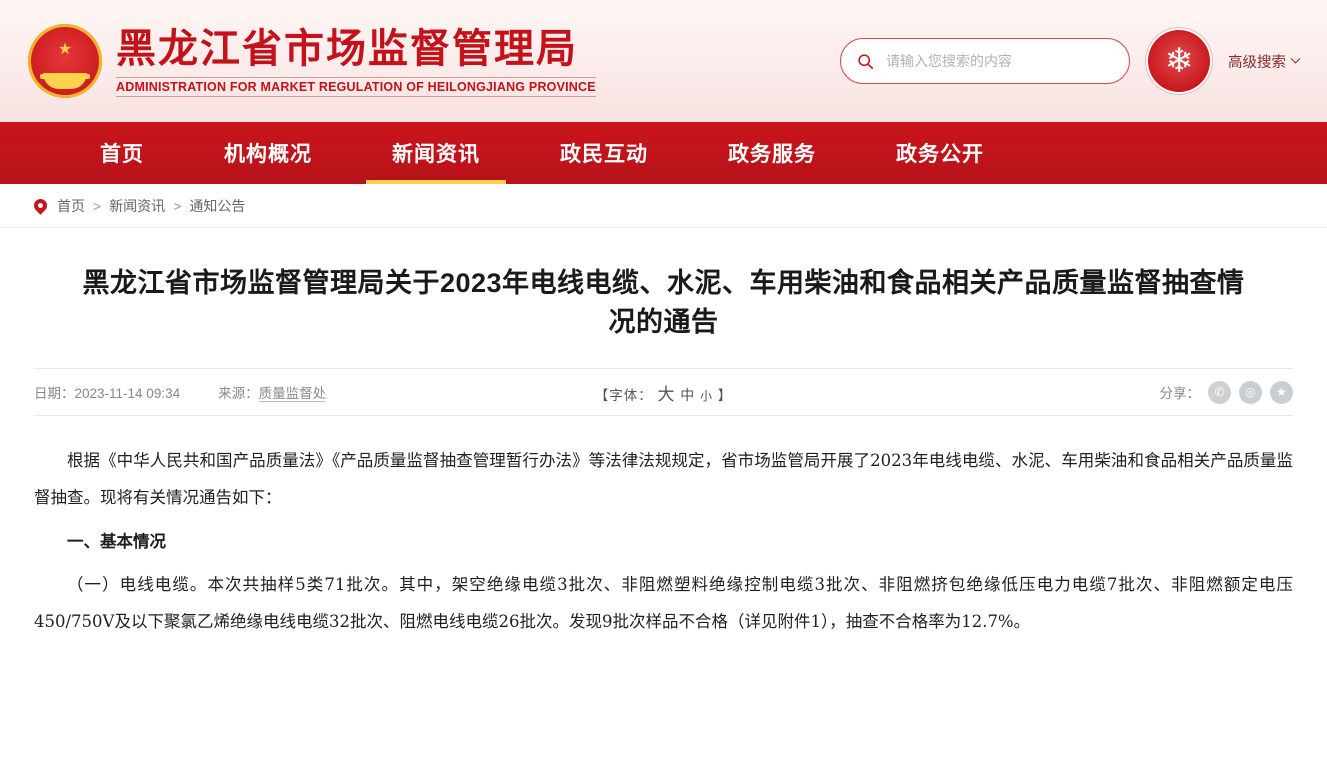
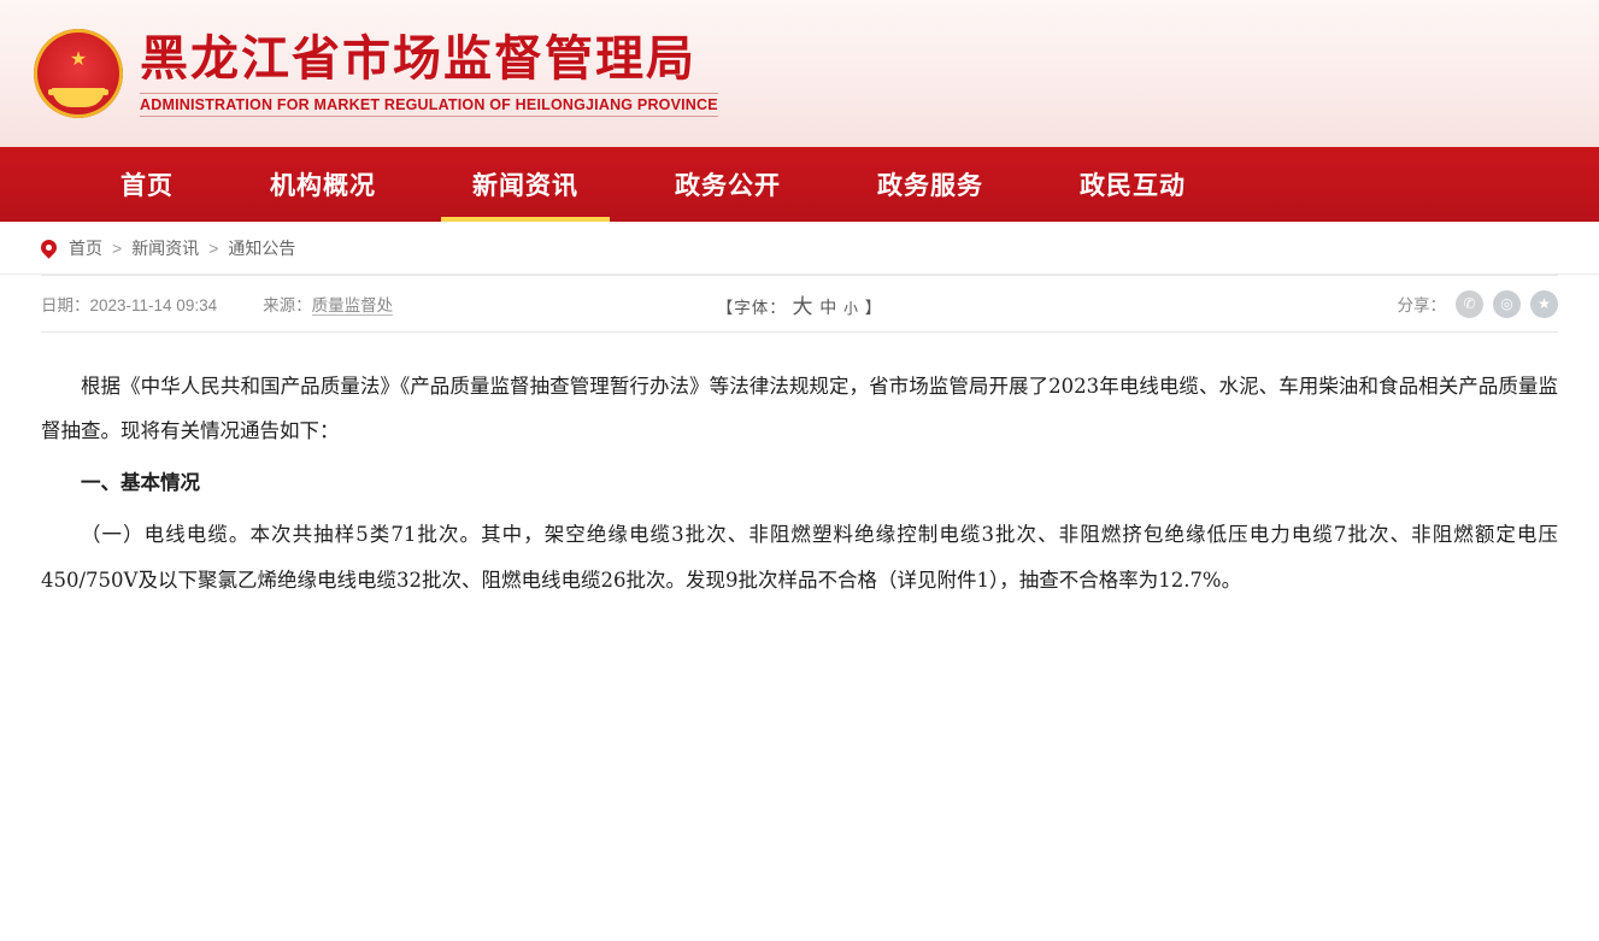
  ★
  黑龙江省市场监督管理局
  ADMINISTRATION FOR MARKET REGULATION OF HEILONGJIANG PROVINCE
- 请输入您搜索的内容
- ❄
- 高级搜索
  首页
  机构概况
  新闻资讯
- 政民互动
+ 政务公开
  政务服务
- 政务公开
+ 政民互动
  首页
  >
  新闻资讯
  >
  通知公告
- 黑龙江省市场监督管理局关于2023年电线电缆、水泥、车用柴油和食品相关产品质量监督抽查情况的通告
  日期：2023-11-14 09:34
  来源：质量监督处
  【字体： 大 中 小 】
  分享：
  ✆
  ◎
  ★
  根据《中华人民共和国产品质量法》《产品质量监督抽查管理暂行办法》等法律法规规定，省市场监管局开展了2023年电线电缆、水泥、车用柴油和食品相关产品质量监督抽查。现将有关情况通告如下：
  一、基本情况
  （一）电线电缆。本次共抽样5类71批次。其中，架空绝缘电缆3批次、非阻燃塑料绝缘控制电缆3批次、非阻燃挤包绝缘低压电力电缆7批次、非阻燃额定电压450/750V及以下聚氯乙烯绝缘电线电缆32批次、阻燃电线电缆26批次。发现9批次样品不合格（详见附件1），抽查不合格率为12.7%。
